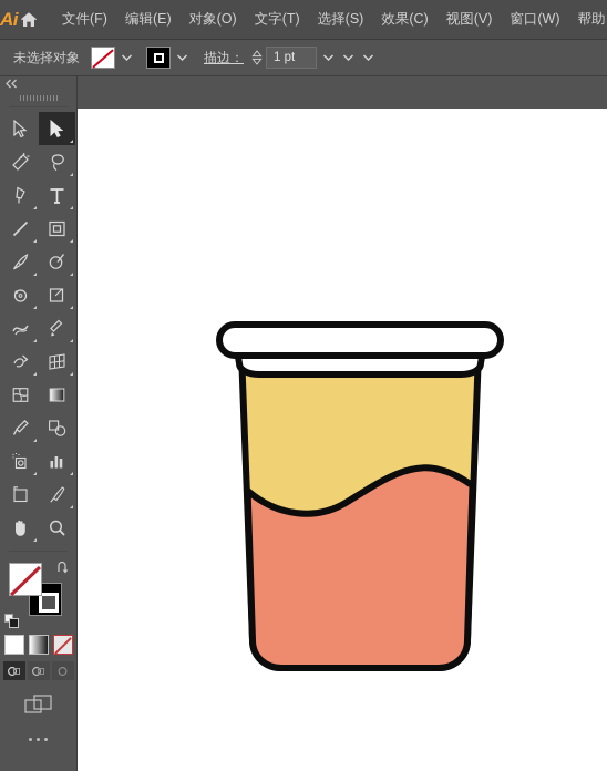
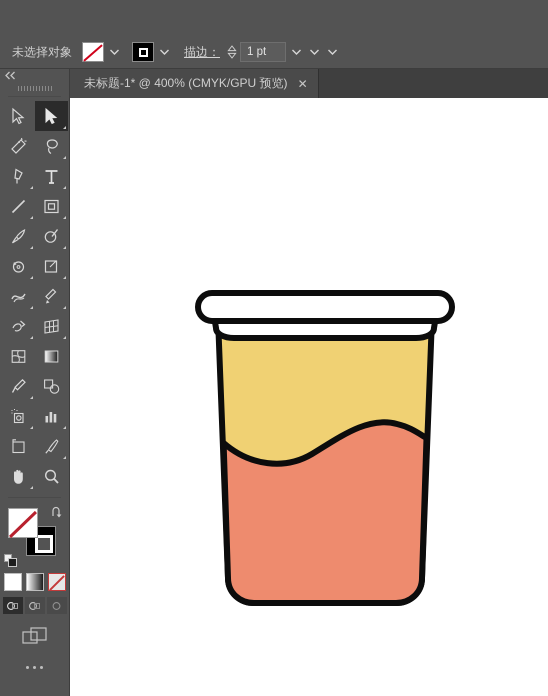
- Ai
- 文件(F)
- 编辑(E)
- 对象(O)
- 文字(T)
- 选择(S)
- 效果(C)
- 视图(V)
- 窗口(W)
- 帮助
  未选择对象
  描边：
  1 pt
+ 未标题-1* @ 400% (CMYK/GPU 预览)
+ ✕
